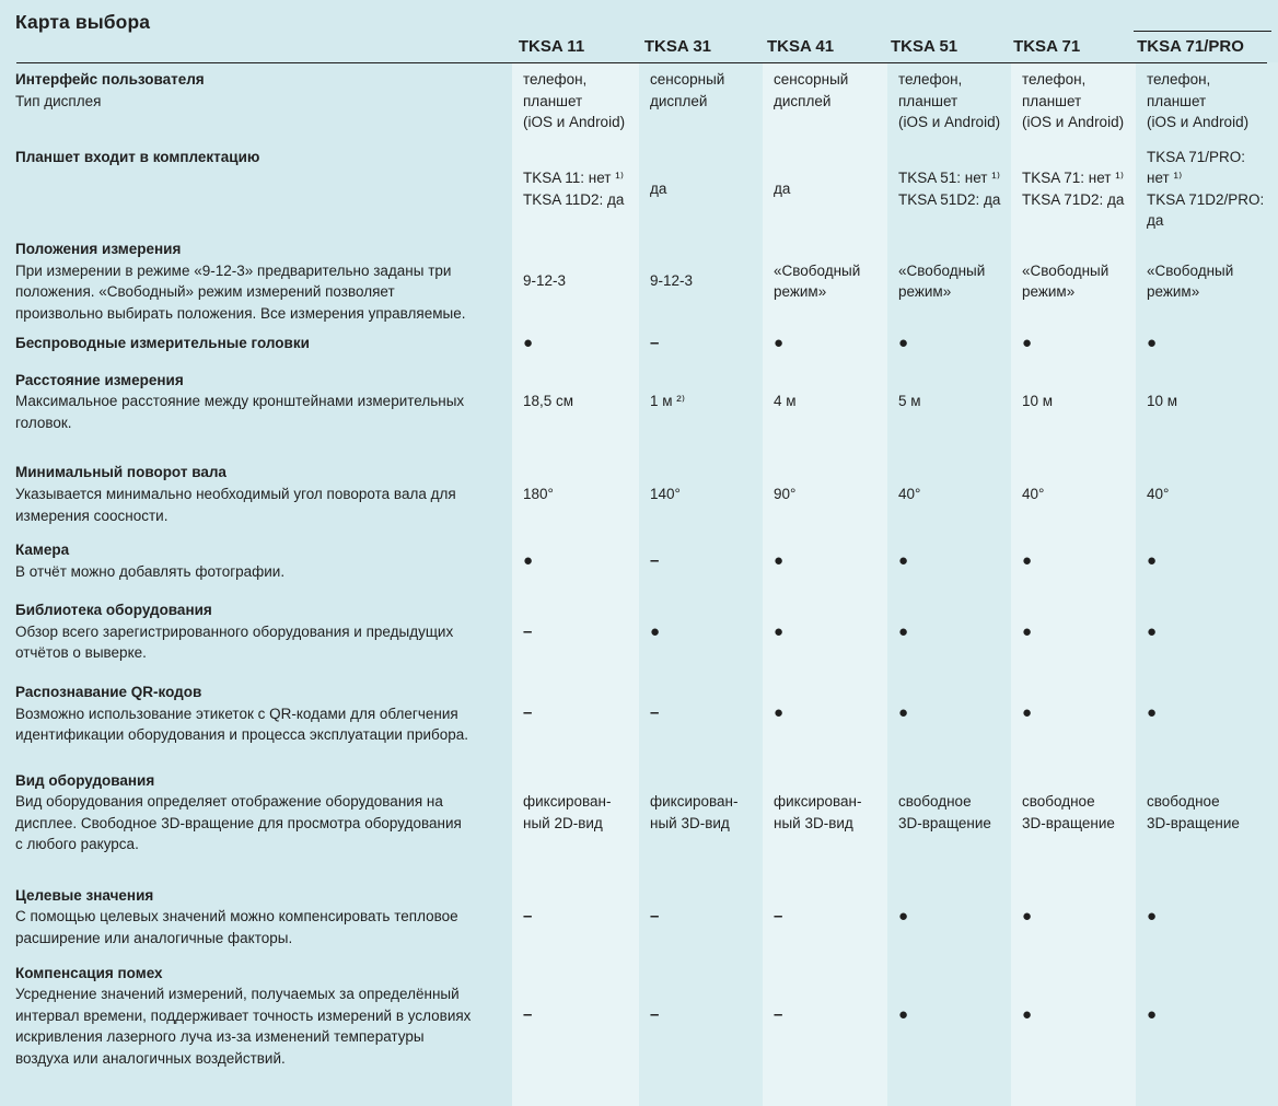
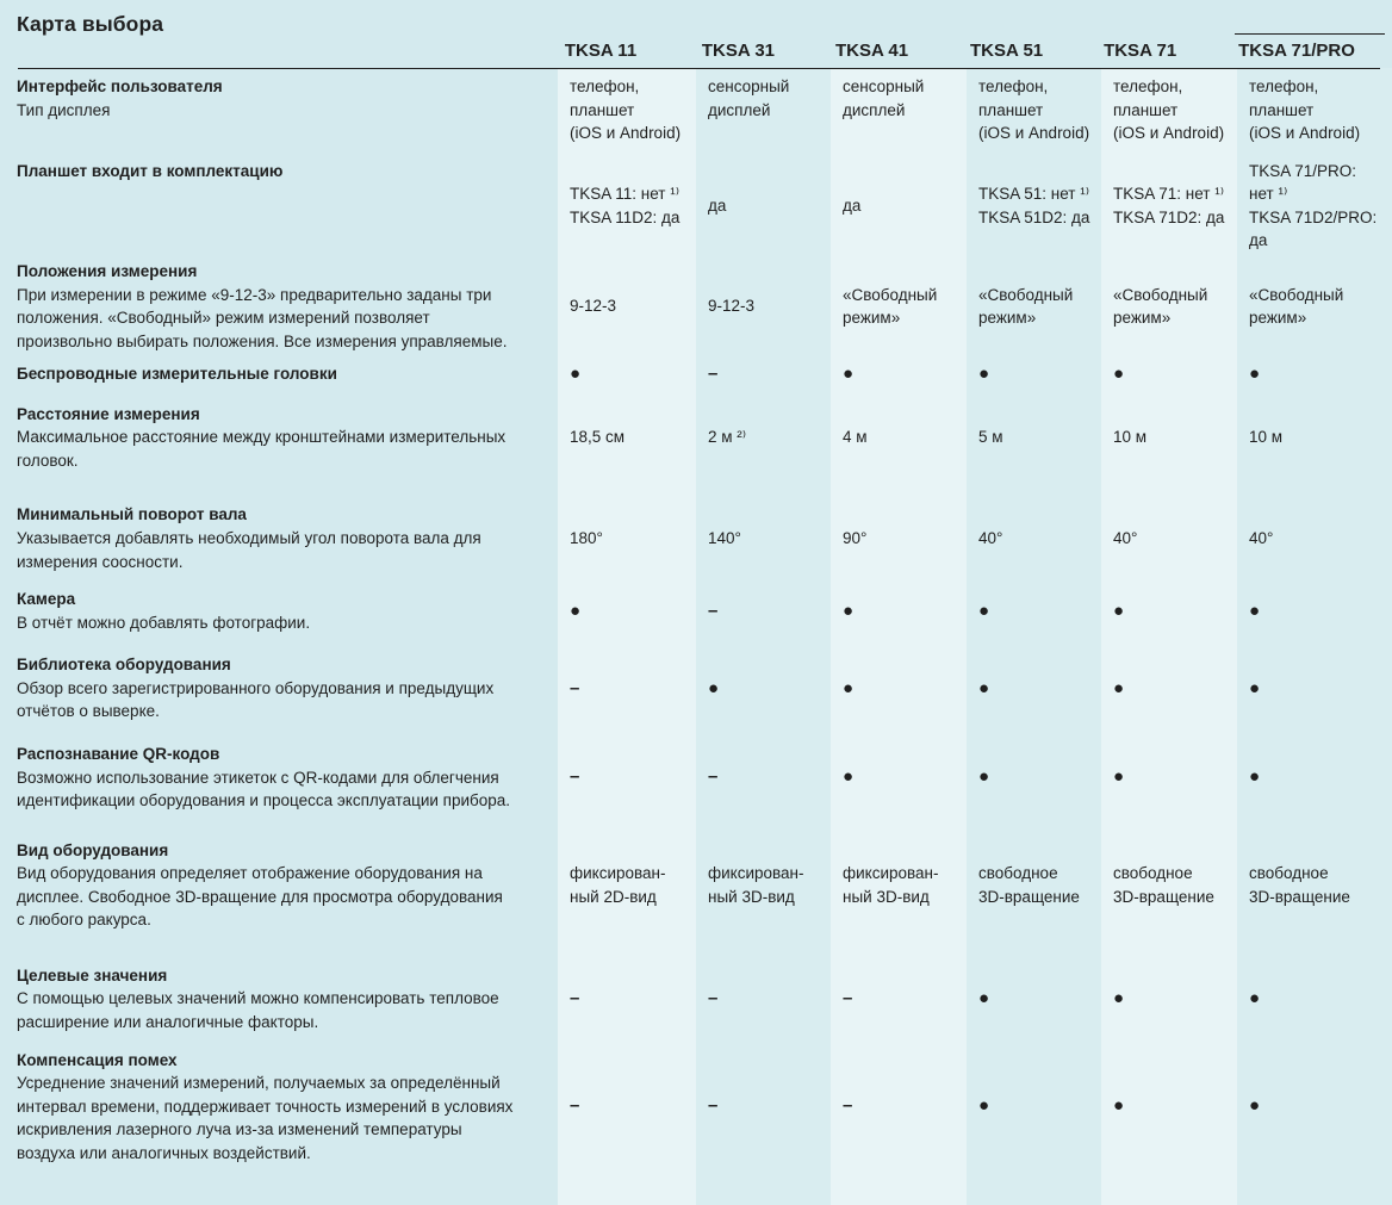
  Карта выбора
  TKSA 11
  TKSA 31
  TKSA 41
  TKSA 51
  TKSA 71
  TKSA 71/PRO
  Интерфейс пользователя
  Тип дисплея
  телефон,
  планшет
  (iOS и Android)
  сенсорный
  дисплей
  сенсорный
  дисплей
  телефон,
  планшет
  (iOS и Android)
  телефон,
  планшет
  (iOS и Android)
  телефон,
  планшет
  (iOS и Android)
  Планшет входит в комплектацию
  TKSA 11: нет ¹⁾
  TKSA 11D2: да
  да
  да
  TKSA 51: нет ¹⁾
  TKSA 51D2: да
  TKSA 71: нет ¹⁾
  TKSA 71D2: да
  TKSA 71/PRO:
  нет ¹⁾
  TKSA 71D2/PRO:
  да
  Положения измерения
  При измерении в режиме «9-12-3» предварительно заданы три положения. «Свободный» режим измерений позволяет произвольно выбирать положения. Все измерения управляемые.
  9-12-3
  9-12-3
  «Свободный
  режим»
  «Свободный
  режим»
  «Свободный
  режим»
  «Свободный
  режим»
  Беспроводные измерительные головки
  ●
  –
  ●
  ●
  ●
  ●
  Расстояние измерения
  Максимальное расстояние между кронштейнами измерительных головок.
  18,5 см
- 1 м ²⁾
+ 2 м ²⁾
  4 м
  5 м
  10 м
  10 м
  Минимальный поворот вала
- Указывается минимально необходимый угол поворота вала для измерения соосности.
+ Указывается добавлять необходимый угол поворота вала для измерения соосности.
  180°
  140°
  90°
  40°
  40°
  40°
  Камера
  В отчёт можно добавлять фотографии.
  ●
  –
  ●
  ●
  ●
  ●
  Библиотека оборудования
  Обзор всего зарегистрированного оборудования и предыдущих отчётов о выверке.
  –
  ●
  ●
  ●
  ●
  ●
  Распознавание QR-кодов
  Возможно использование этикеток с QR-кодами для облегчения идентификации оборудования и процесса эксплуатации прибора.
  –
  –
  ●
  ●
  ●
  ●
  Вид оборудования
  Вид оборудования определяет отображение оборудования на дисплее. Свободное 3D-вращение для просмотра оборудования с любого ракурса.
  фиксирован-
  ный 2D-вид
  фиксирован-
  ный 3D-вид
  фиксирован-
  ный 3D-вид
  свободное
  3D-вращение
  свободное
  3D-вращение
  свободное
  3D-вращение
  Целевые значения
  С помощью целевых значений можно компенсировать тепловое расширение или аналогичные факторы.
  –
  –
  –
  ●
  ●
  ●
  Компенсация помех
  Усреднение значений измерений, получаемых за определённый интервал времени, поддерживает точность измерений в условиях искривления лазерного луча из-за изменений температуры воздуха или аналогичных воздействий.
  –
  –
  –
  ●
  ●
  ●
